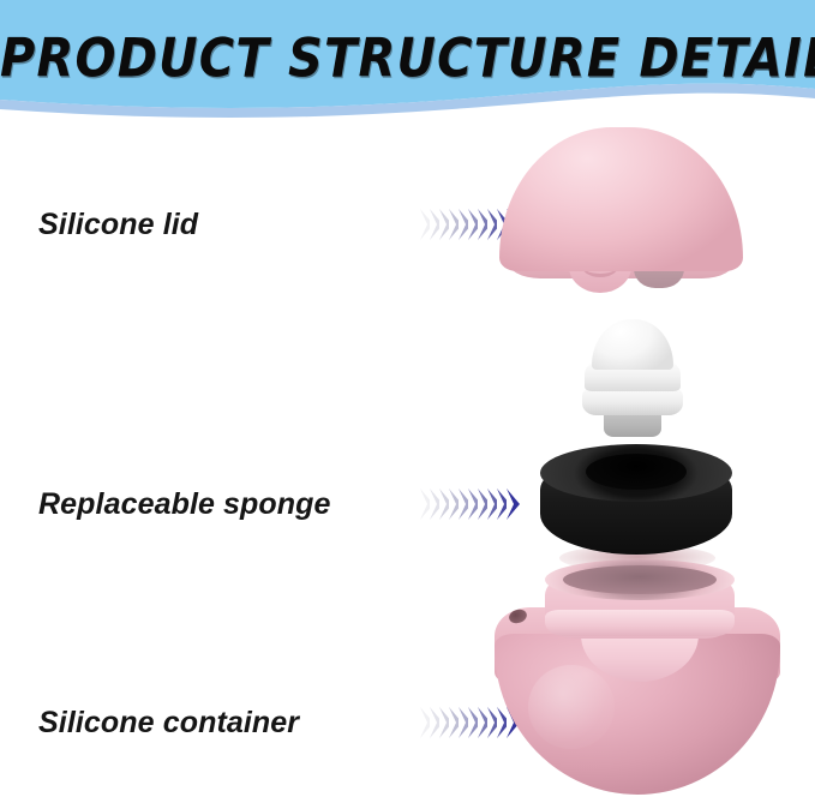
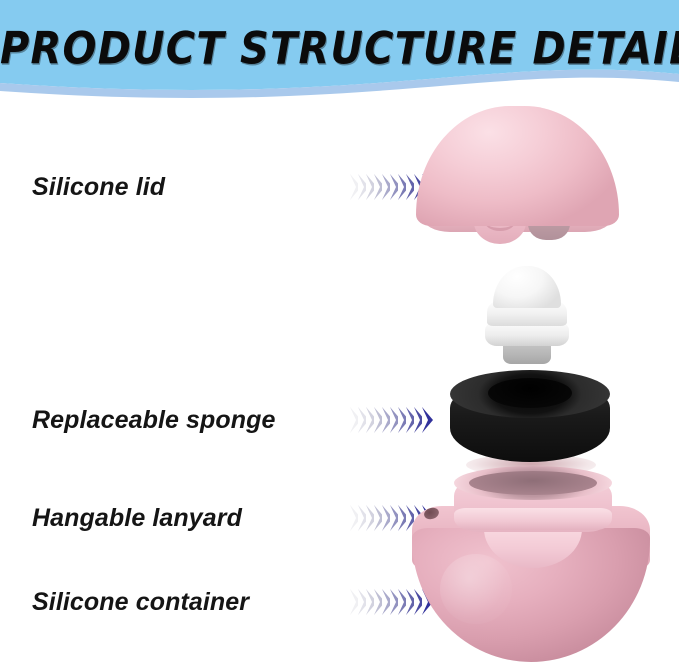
  PRODUCT STRUCTURE DETAI
  Silicone lid
  Replaceable sponge
+ Hangable lanyard
  Silicone container
